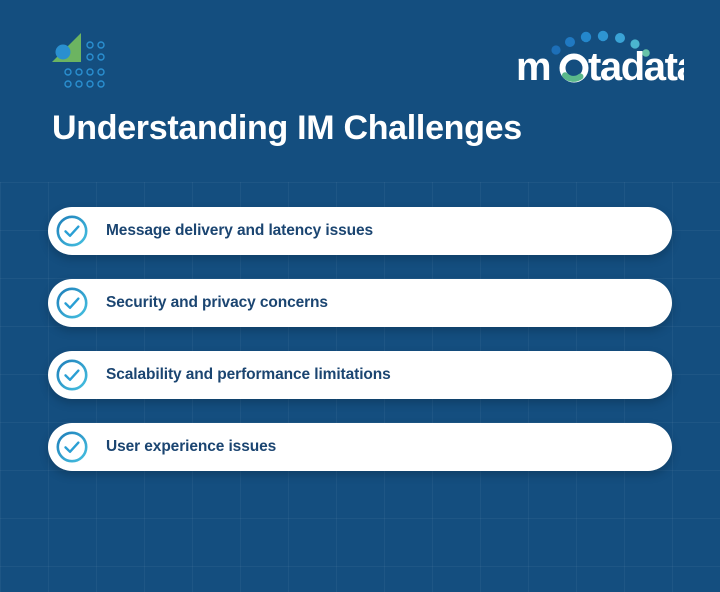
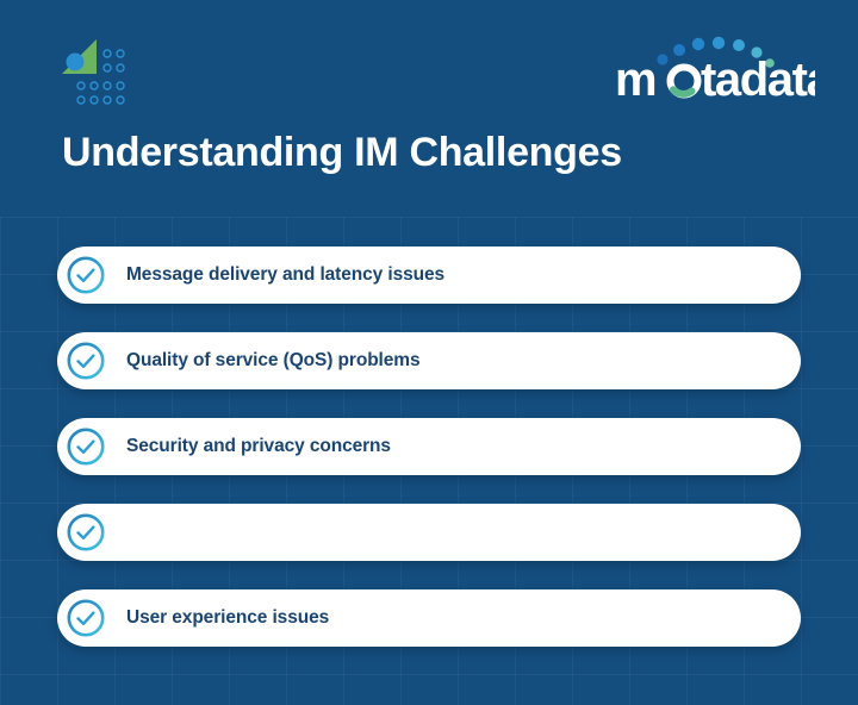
  m
  tadat
  Understanding IM Challenges
  Message delivery and latency issues
+ Quality of service (QoS) problems
  Security and privacy concerns
- Scalability and performance limitations
  User experience issues
